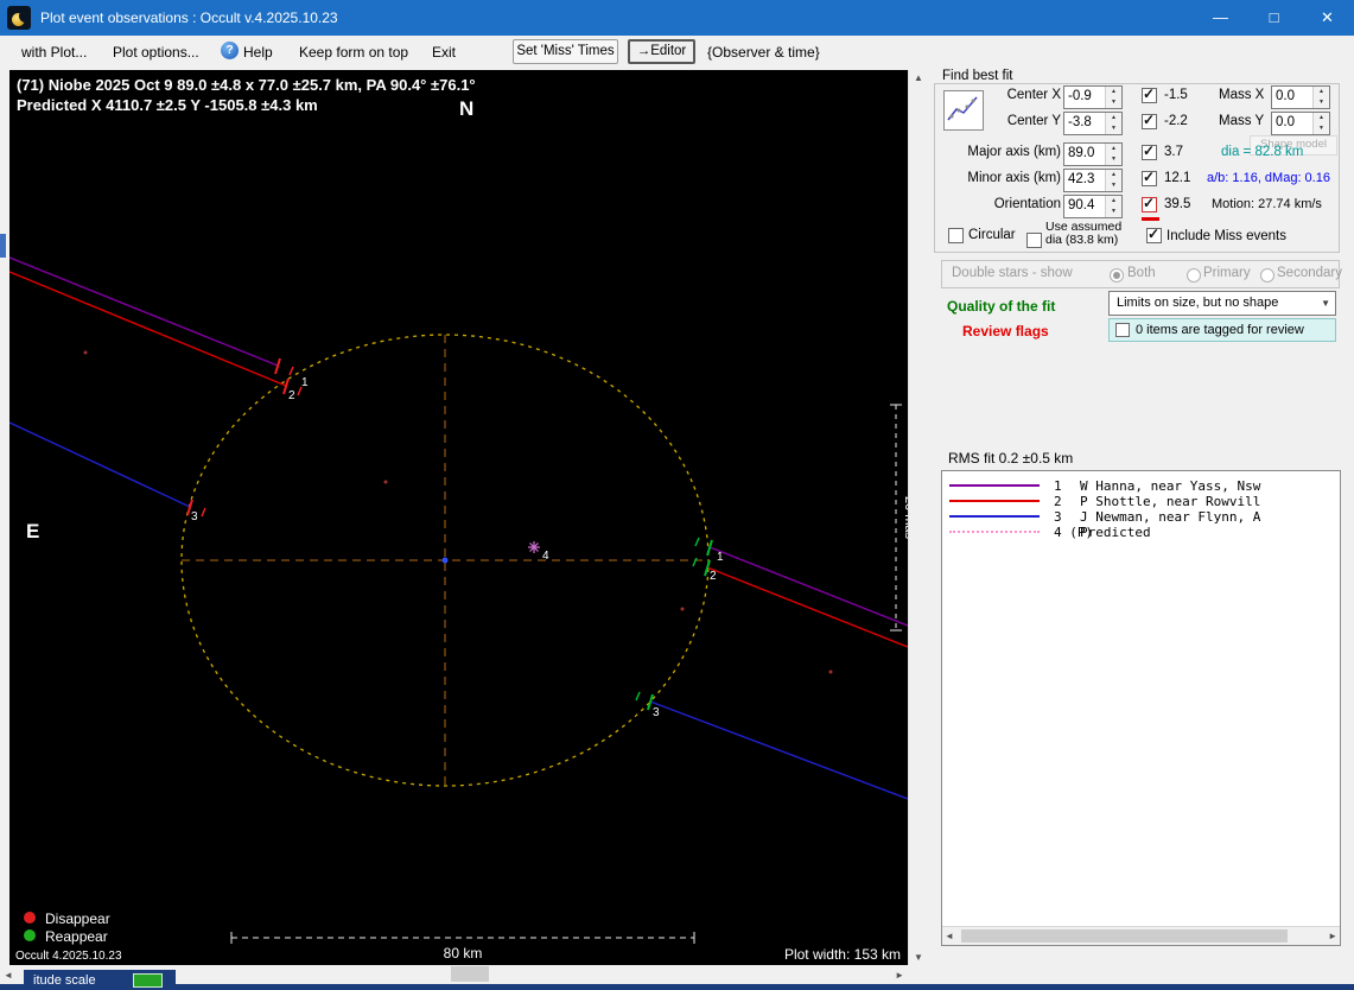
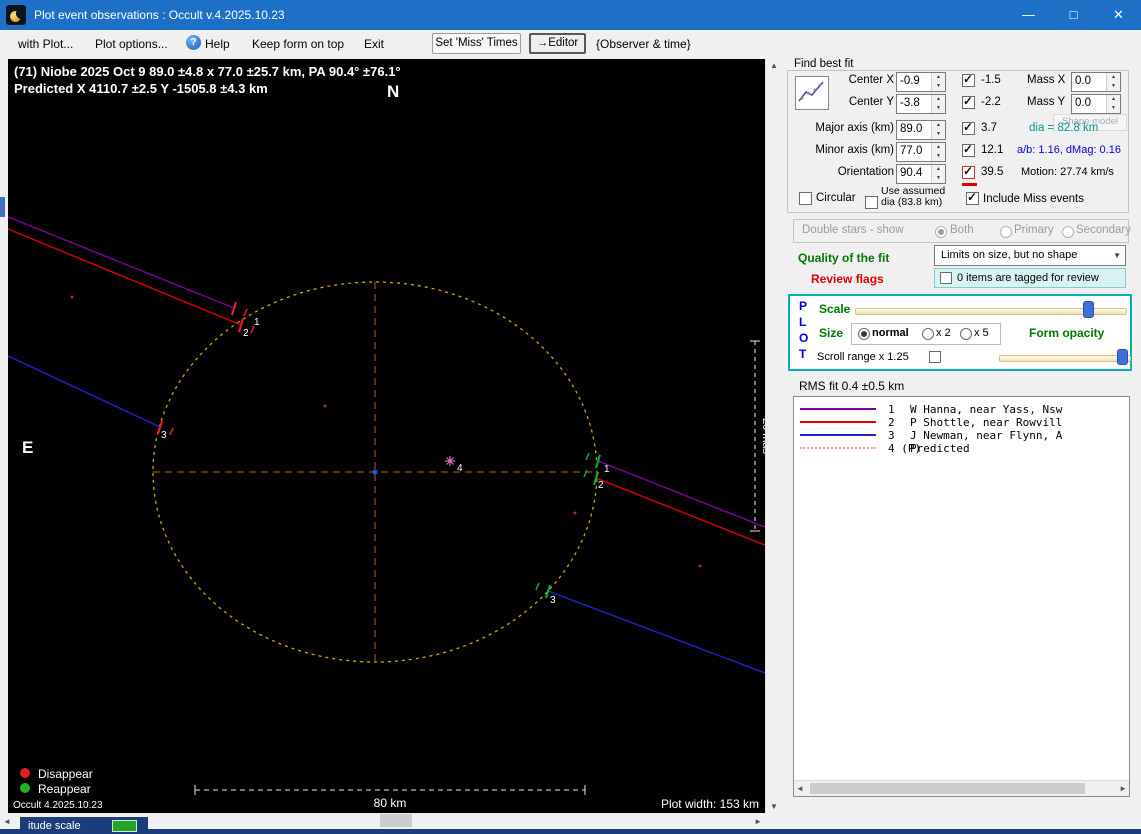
  Plot event observations : Occult v.4.2025.10.23
  —
  □
  ✕
  with Plot...
  Plot options...
  ?
  Help
  Keep form on top
  Exit
  Set 'Miss' Times
  →Editor
  {Observer & time}
  1
  2
  3
  1
  2
  3
  4
  (71) Niobe 2025 Oct 9 89.0 ±4.8 x 77.0 ±25.7 km, PA 90.4° ±76.1°
  Predicted X 4110.7 ±2.5 Y -1505.8 ±4.3 km
  N
  E
  80 km
  Disappear
  Reappear
  Occult 4.2025.10.23
  Plot width: 153 km
  ▲
  ▼
  Find best fit
  Center X
  -0.9
  ✓
  -1.5
  Mass X
  0.0
  Center Y
  -3.8
  ✓
  -2.2
  Mass Y
  0.0
  Shape model
  Major axis (km)
  89.0
  ✓
  3.7
  dia = 82.8 km
  Minor axis (km)
- 42.3
+ 77.0
  ✓
  12.1
  a/b: 1.16, dMag: 0.16
  Orientation
  90.4
  ✓
  39.5
  Motion: 27.74 km/s
  Circular
  Use assumed
  dia (83.8 km)
  ✓
  Include Miss events
  Double stars - show
  Both
  Primary
  Secondary
  Quality of the fit
  Limits on size, but no shape
  ▼
  Review flags
  0 items are tagged for review
+ P
+ L
+ O
+ T
+ Scale
+ Size
+ normal
+ x 2
+ x 5
+ Form opacity
+ Scroll range x 1.25
- RMS fit 0.2 ±0.5 km
+ RMS fit 0.4 ±0.5 km
  1
  W Hanna, near Yass, Nsw
  2
  P Shottle, near Rowvill
  3
  J Newman, near Flynn, A
  4 (P)
  Predicted
  ◄
  ►
  ◄
  ►
  itude scale
